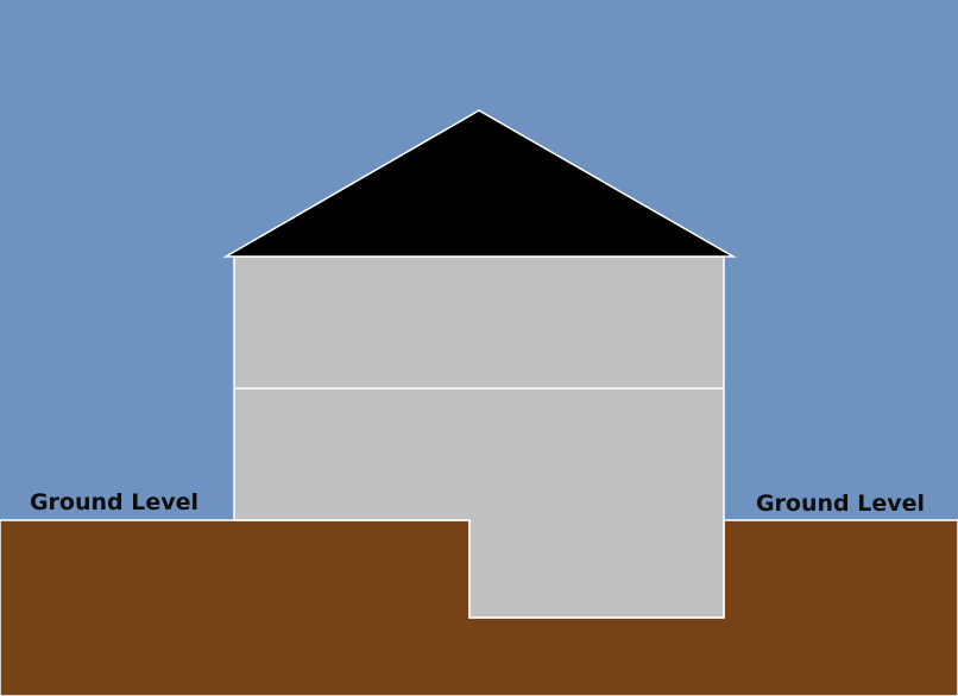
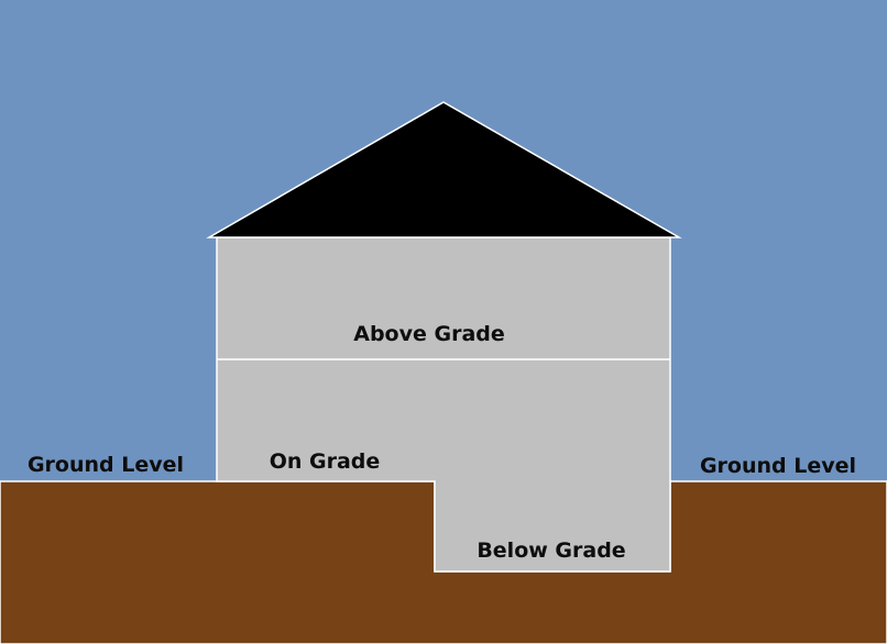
  Ground Level
  Ground Level
+ Above Grade
+ On Grade
+ Below Grade
